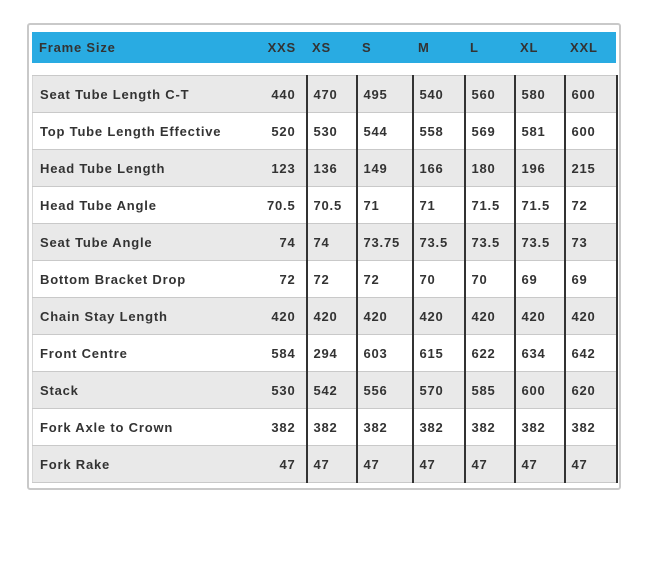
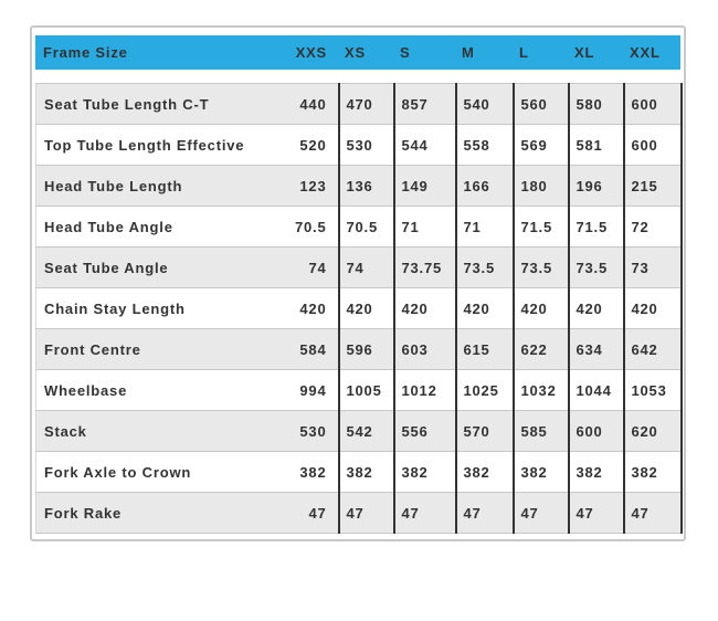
  Frame Size
  XXS
  XS
  S
  M
  L
  XL
  XXL
- Seat Tube Length C-T	440	470	495	540	560	580	600
+ Seat Tube Length C-T	440	470	857	540	560	580	600
  Top Tube Length Effective	520	530	544	558	569	581	600
  Head Tube Length	123	136	149	166	180	196	215
  Head Tube Angle	70.5	70.5	71	71	71.5	71.5	72
  Seat Tube Angle	74	74	73.75	73.5	73.5	73.5	73
- Bottom Bracket Drop	72	72	72	70	70	69	69
  Chain Stay Length	420	420	420	420	420	420	420
- Front Centre	584	294	603	615	622	634	642
+ Front Centre	584	596	603	615	622	634	642
+ Wheelbase	994	1005	1012	1025	1032	1044	1053
  Stack	530	542	556	570	585	600	620
  Fork Axle to Crown	382	382	382	382	382	382	382
  Fork Rake	47	47	47	47	47	47	47
